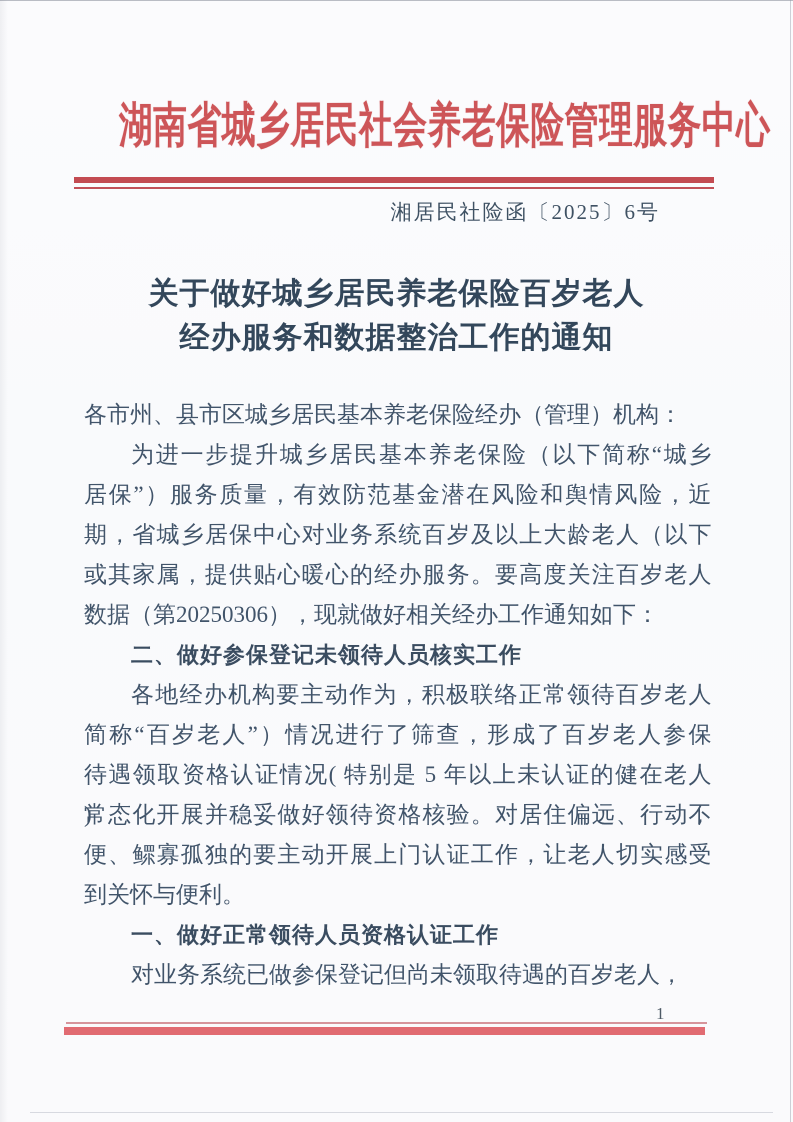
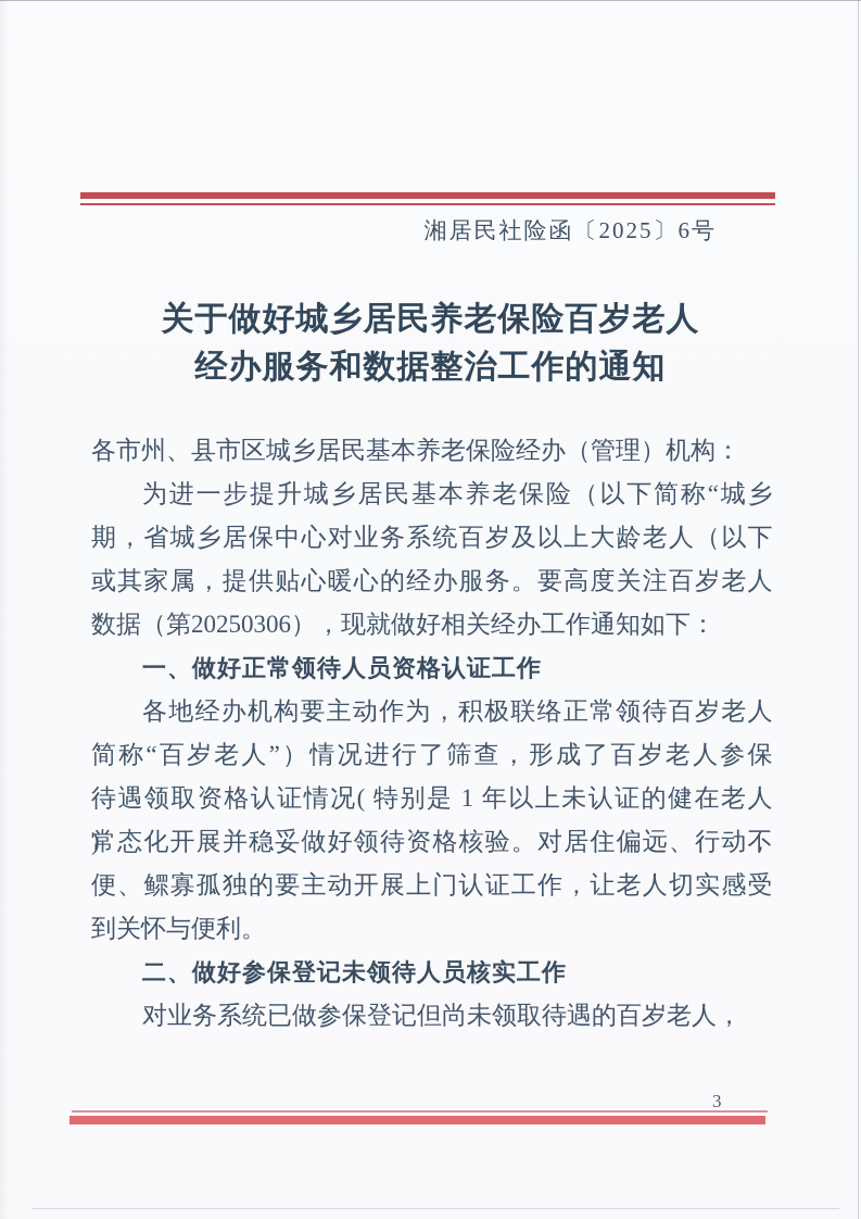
- 湖南省城乡居民社会养老保险管理服务中心
  湘居民社险函〔2025〕6号
  关于做好城乡居民养老保险百岁老人
  经办服务和数据整治工作的通知
  各市州、县市区城乡居民基本养老保险经办（管理）机构：
  为进一步提升城乡居民基本养老保险（以下简称“城乡
- 居保”）服务质量，有效防范基金潜在风险和舆情风险，近
  期，省城乡居保中心对业务系统百岁及以上大龄老人（以下
  或其家属，提供贴心暖心的经办服务。要高度关注百岁老人
  数据（第20250306），现就做好相关经办工作通知如下：
- 二、做好参保登记未领待人员核实工作
+ 一、做好正常领待人员资格认证工作
  各地经办机构要主动作为，积极联络正常领待百岁老人
  简称“百岁老人”）情况进行了筛查，形成了百岁老人参保
- 待遇领取资格认证情况( 特别是 5 年以上未认证的健在老人 )，
+ 待遇领取资格认证情况( 特别是 1 年以上未认证的健在老人 )，
  常态化开展并稳妥做好领待资格核验。对居住偏远、行动不
  便、鳏寡孤独的要主动开展上门认证工作，让老人切实感受
  到关怀与便利。
- 一、做好正常领待人员资格认证工作
+ 二、做好参保登记未领待人员核实工作
  对业务系统已做参保登记但尚未领取待遇的百岁老人，
- 1
+ 3
